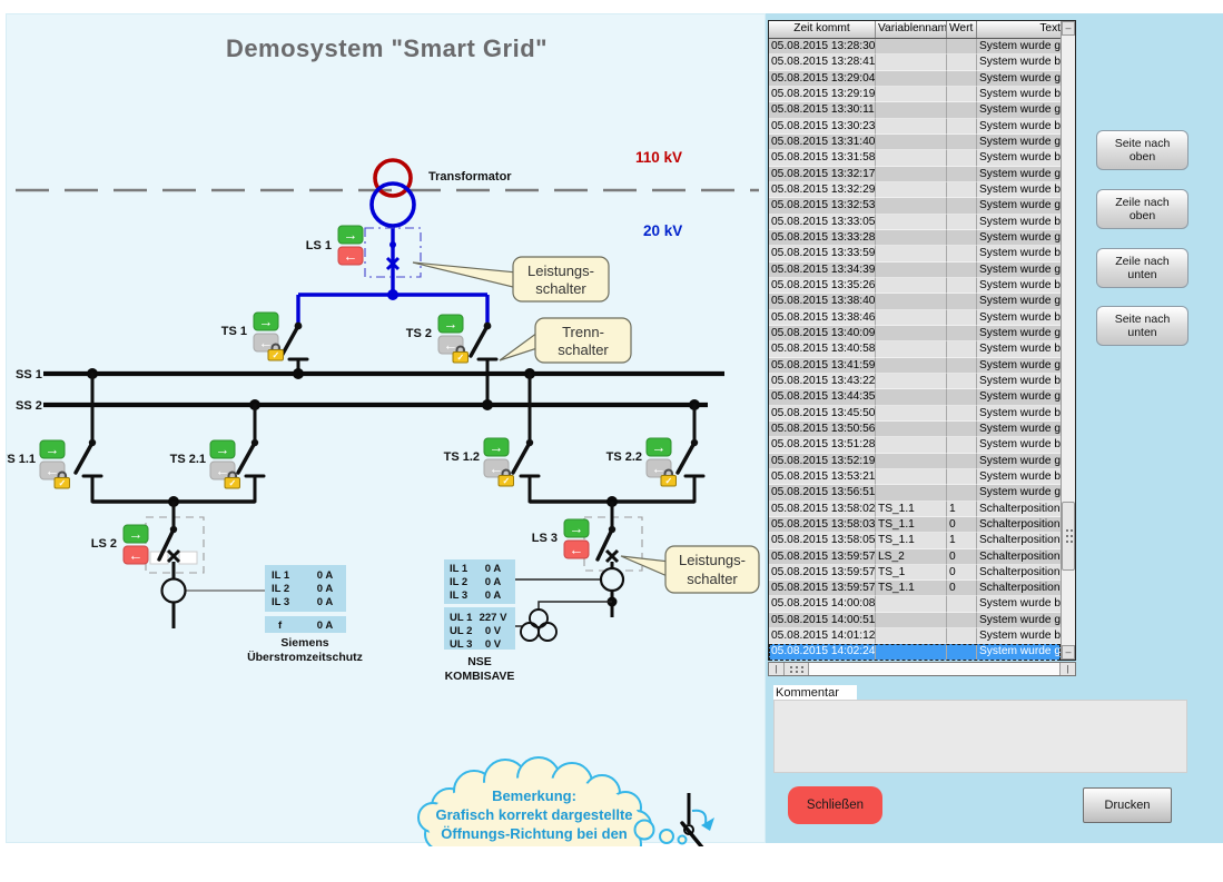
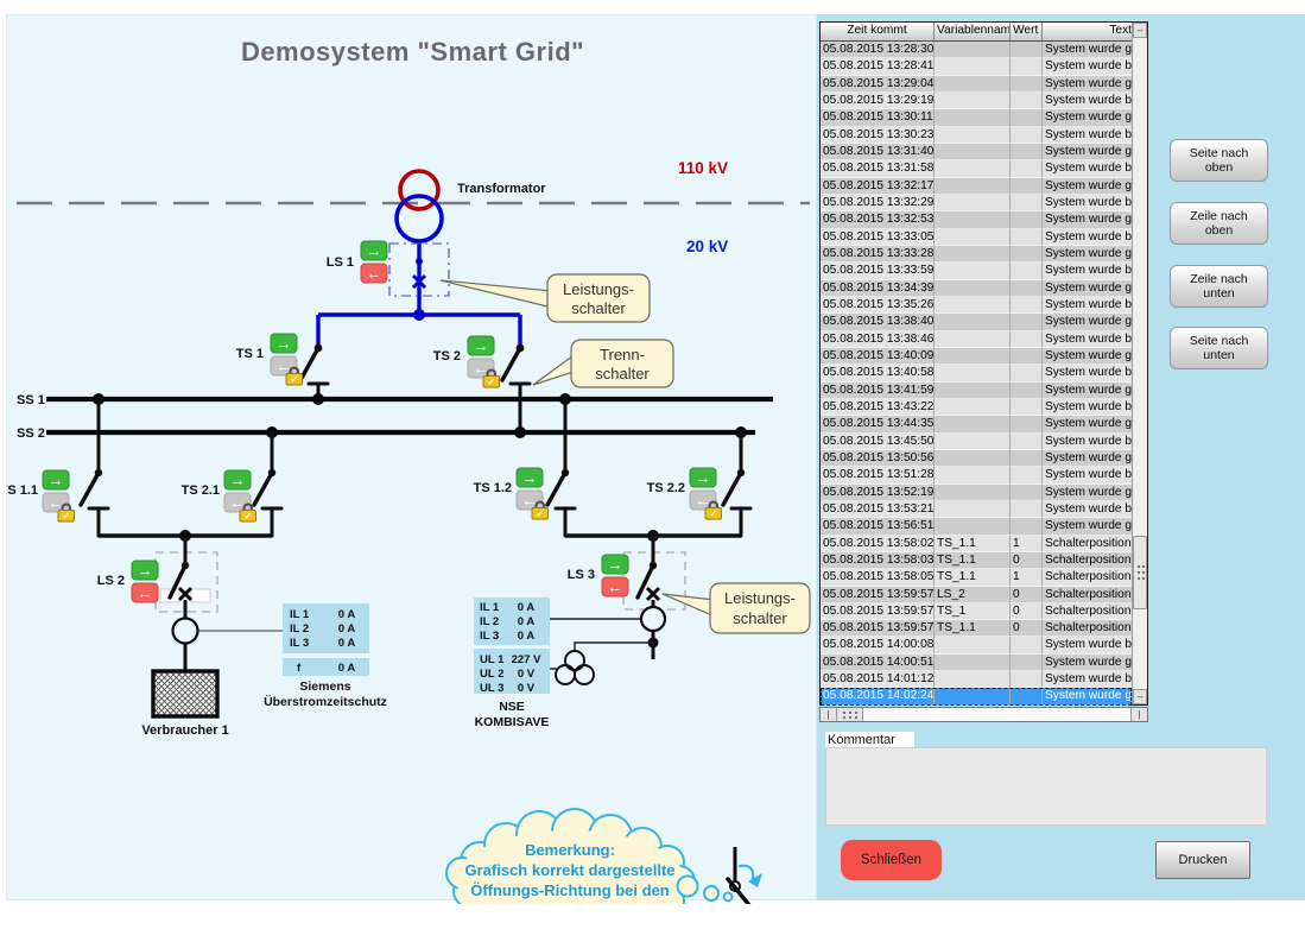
  Demosystem "Smart Grid"
  110 kV
  20 kV
  Transformator
  SS 1
  SS 2
+ Verbraucher 1
  IL 1
  0 A
  IL 2
  0 A
  IL 3
  0 A
  f
  0 A
  Siemens
  Überstromzeitschutz
  IL 1
  0 A
  IL 2
  0 A
  IL 3
  0 A
  UL 1
  227 V
  UL 2
  0 V
  UL 3
  0 V
  NSE
  KOMBISAVE
  Leistungs-
  schalter
  Trenn-
  schalter
  Leistungs-
  schalter
  Bemerkung:
  Grafisch korrekt dargestellte
  Öffnungs-Richtung bei den
  →
  ←
  LS 1
  →
  ←
  ✓
  TS 1
  →
  ←
  ✓
  TS 2
  →
  ←
  ✓
  S 1.1
  →
  ←
  ✓
  TS 2.1
  →
  ←
  ✓
  TS 1.2
  →
  ←
  ✓
  TS 2.2
  →
  ←
  LS 2
  →
  ←
  LS 3
  Zeit kommt
  Variablennam
  Wert
  Text
  05.08.2015 13:28:30
  System wurde g
  05.08.2015 13:28:41
  System wurde b
  05.08.2015 13:29:04
  System wurde g
  05.08.2015 13:29:19
  System wurde b
  05.08.2015 13:30:11
  System wurde g
  05.08.2015 13:30:23
  System wurde b
  05.08.2015 13:31:40
  System wurde g
  05.08.2015 13:31:58
  System wurde b
  05.08.2015 13:32:17
  System wurde g
  05.08.2015 13:32:29
  System wurde b
  05.08.2015 13:32:53
  System wurde g
  05.08.2015 13:33:05
  System wurde b
  05.08.2015 13:33:28
  System wurde g
  05.08.2015 13:33:59
  System wurde b
  05.08.2015 13:34:39
  System wurde g
  05.08.2015 13:35:26
  System wurde b
  05.08.2015 13:38:40
  System wurde g
  05.08.2015 13:38:46
  System wurde b
  05.08.2015 13:40:09
  System wurde g
  05.08.2015 13:40:58
  System wurde b
  05.08.2015 13:41:59
  System wurde g
  05.08.2015 13:43:22
  System wurde b
  05.08.2015 13:44:35
  System wurde g
  05.08.2015 13:45:50
  System wurde b
  05.08.2015 13:50:56
  System wurde g
  05.08.2015 13:51:28
  System wurde b
  05.08.2015 13:52:19
  System wurde g
  05.08.2015 13:53:21
  System wurde b
  05.08.2015 13:56:51
  System wurde g
  05.08.2015 13:58:02
  TS_1.1
  1
  Schalterposition
  05.08.2015 13:58:03
  TS_1.1
  0
  Schalterposition
  05.08.2015 13:58:05
  TS_1.1
  1
  Schalterposition
  05.08.2015 13:59:57
  LS_2
  0
  Schalterposition
  05.08.2015 13:59:57
  TS_1
  0
  Schalterposition
  05.08.2015 13:59:57
  TS_1.1
  0
  Schalterposition
  05.08.2015 14:00:08
  System wurde b
  05.08.2015 14:00:51
  System wurde g
  05.08.2015 14:01:12
  System wurde b
  05.08.2015 14:02:24
  System wurde g
  –
  –
  |
  |
  Seite nach oben
  Zeile nach oben
  Zeile nach unten
  Seite nach unten
  Kommentar
  Schließen
  Drucken
